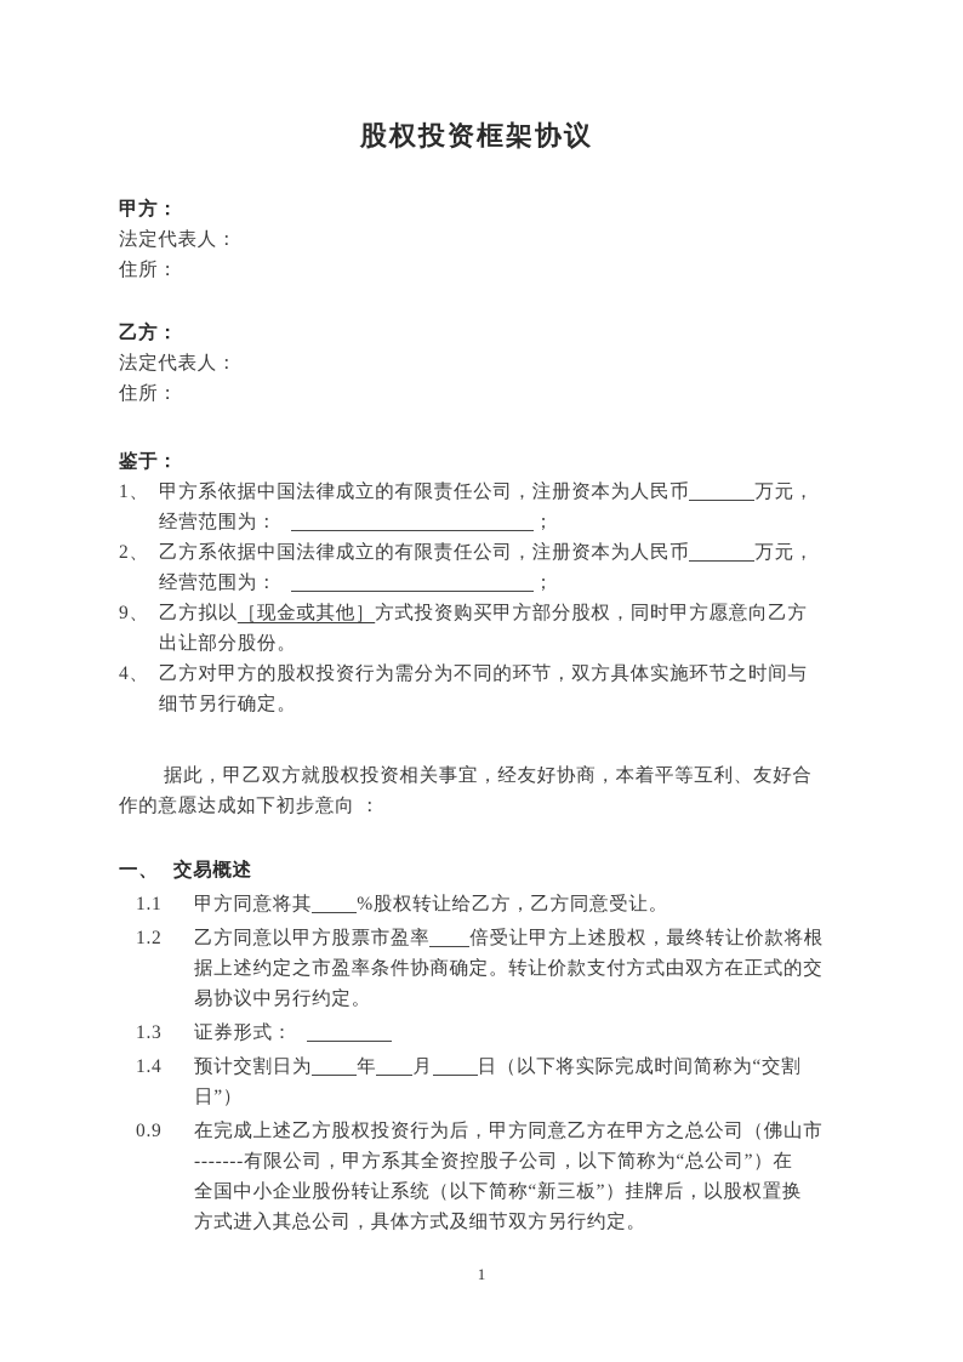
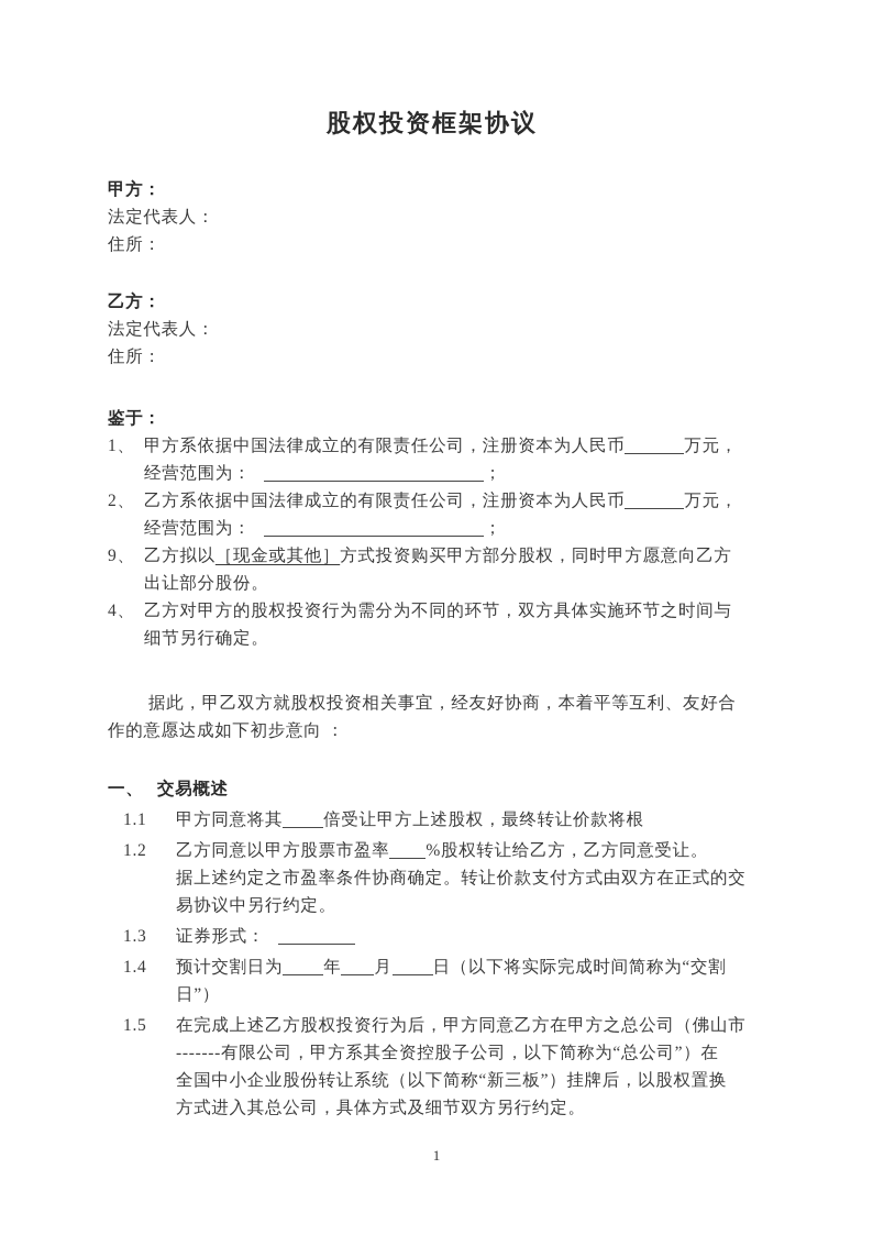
  股权投资框架协议
  甲方：
  法定代表人：
  住所：
  乙方：
  法定代表人：
  住所：
  鉴于：
  1、
  甲方系依据中国法律成立的有限责任公司，注册资本为人民币 万元，
  经营范围为： ；
  2、
  乙方系依据中国法律成立的有限责任公司，注册资本为人民币 万元，
  经营范围为： ；
  9、
  乙方拟以［现金或其他］方式投资购买甲方部分股权，同时甲方愿意向乙方
  出让部分股份。
  4、
  乙方对甲方的股权投资行为需分为不同的环节，双方具体实施环节之时间与
  细节另行确定。
  据此，甲乙双方就股权投资相关事宜，经友好协商，本着平等互利、友好合
  作的意愿达成如下初步意向 ：
  一、
  交易概述
  1.1
- 甲方同意将其 %股权转让给乙方，乙方同意受让。
+ 甲方同意将其 倍受让甲方上述股权，最终转让价款将根
  1.2
- 乙方同意以甲方股票市盈率 倍受让甲方上述股权，最终转让价款将根
+ 乙方同意以甲方股票市盈率 %股权转让给乙方，乙方同意受让。
  据上述约定之市盈率条件协商确定。转让价款支付方式由双方在正式的交
  易协议中另行约定。
  1.3
  证券形式：
  1.4
  预计交割日为 年 月 日（以下将实际完成时间简称为“交割
  日”）
- 0.9
+ 1.5
  在完成上述乙方股权投资行为后，甲方同意乙方在甲方之总公司（佛山市
  -------有限公司，甲方系其全资控股子公司，以下简称为“总公司”）在
  全国中小企业股份转让系统（以下简称“新三板”）挂牌后，以股权置换
  方式进入其总公司，具体方式及细节双方另行约定。
  1
